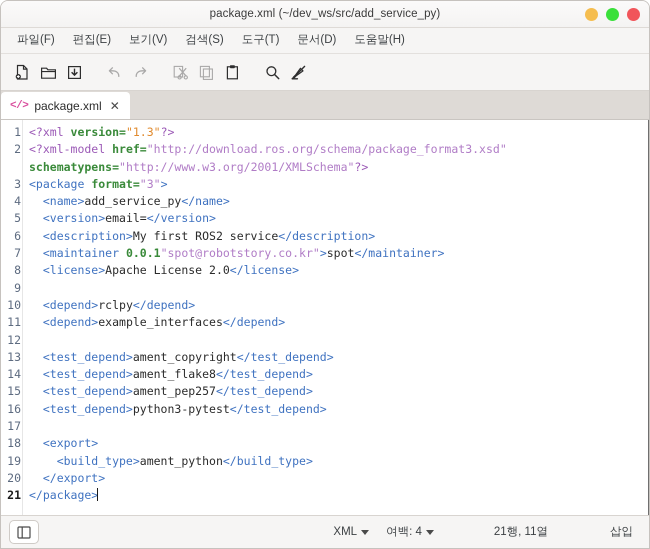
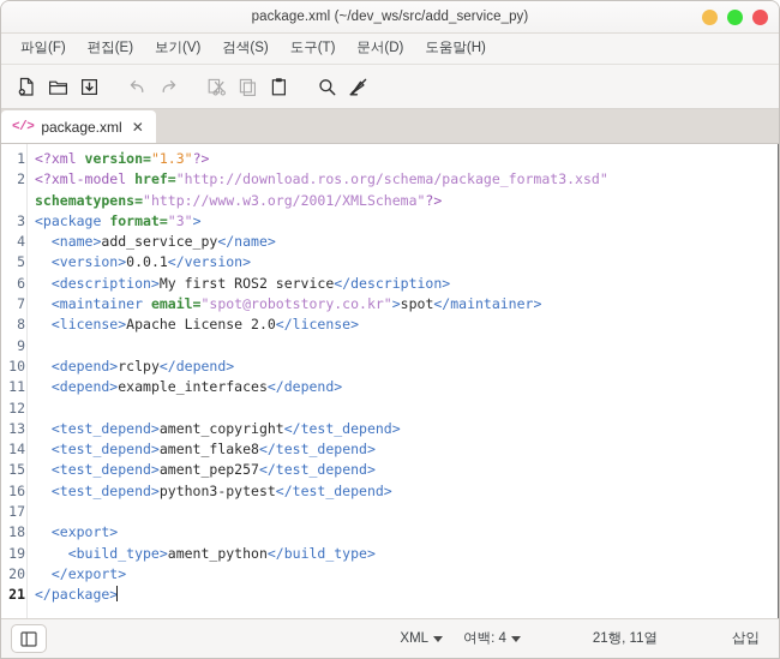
  package.xml (~/dev_ws/src/add_service_py)
  파일(F)
  편집(E)
  보기(V)
  검색(S)
  도구(T)
  문서(D)
  도움말(H)
  </>
  package.xml
  ✕
  1
  2
  3
  4
  5
  6
  7
  8
  9
  10
  11
  12
  13
  14
  15
  16
  17
  18
  19
  20
  21
  <?xml version="1.3"?>
  <?xml-model href="http://download.ros.org/schema/package_format3.xsd"
  schematypens="http://www.w3.org/2001/XMLSchema"?>
  <package format="3">
  <name>add_service_py</name>
- <version>email=</version>
+ <version>0.0.1</version>
  <description>My first ROS2 service</description>
- <maintainer 0.0.1"spot@robotstory.co.kr">spot</maintainer>
+ <maintainer email="spot@robotstory.co.kr">spot</maintainer>
  <license>Apache License 2.0</license>
  <depend>rclpy</depend>
  <depend>example_interfaces</depend>
  <test_depend>ament_copyright</test_depend>
  <test_depend>ament_flake8</test_depend>
  <test_depend>ament_pep257</test_depend>
  <test_depend>python3-pytest</test_depend>
  <export>
  <build_type>ament_python</build_type>
  </export>
  </package>
  XML
  여백: 4
  21행, 11열
  삽입
